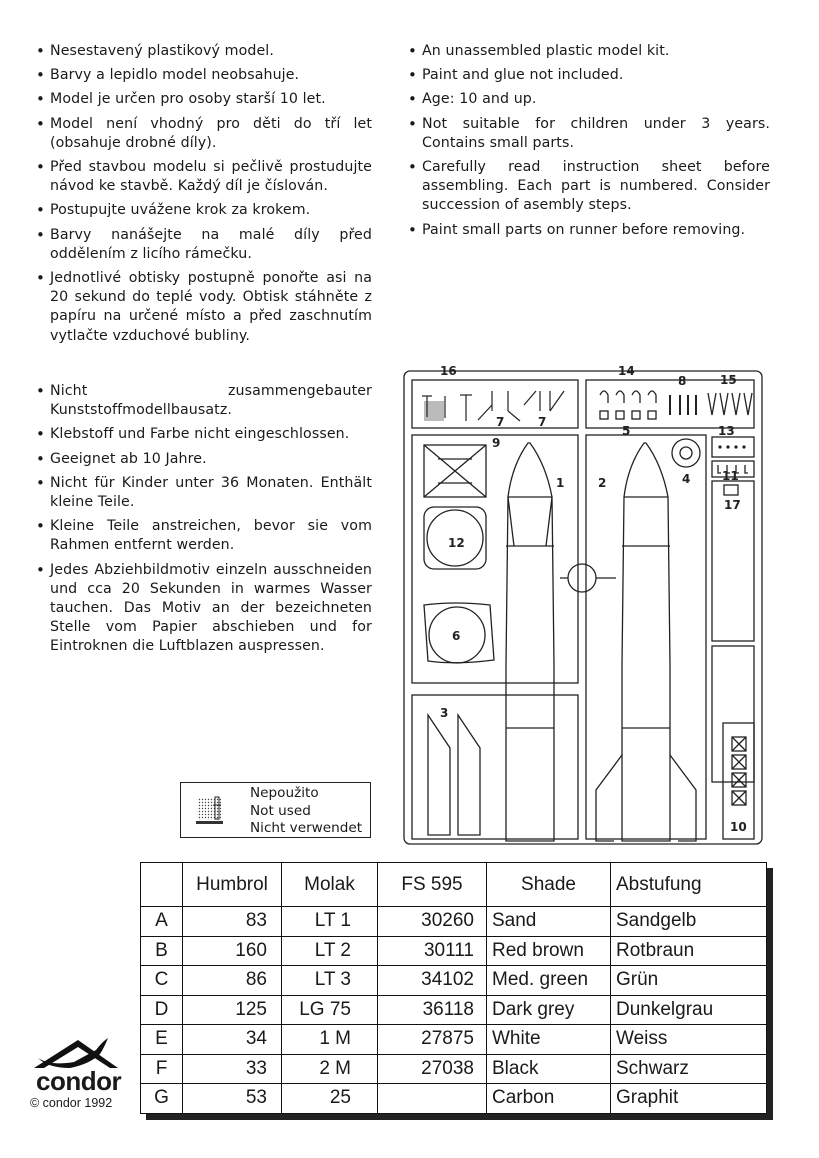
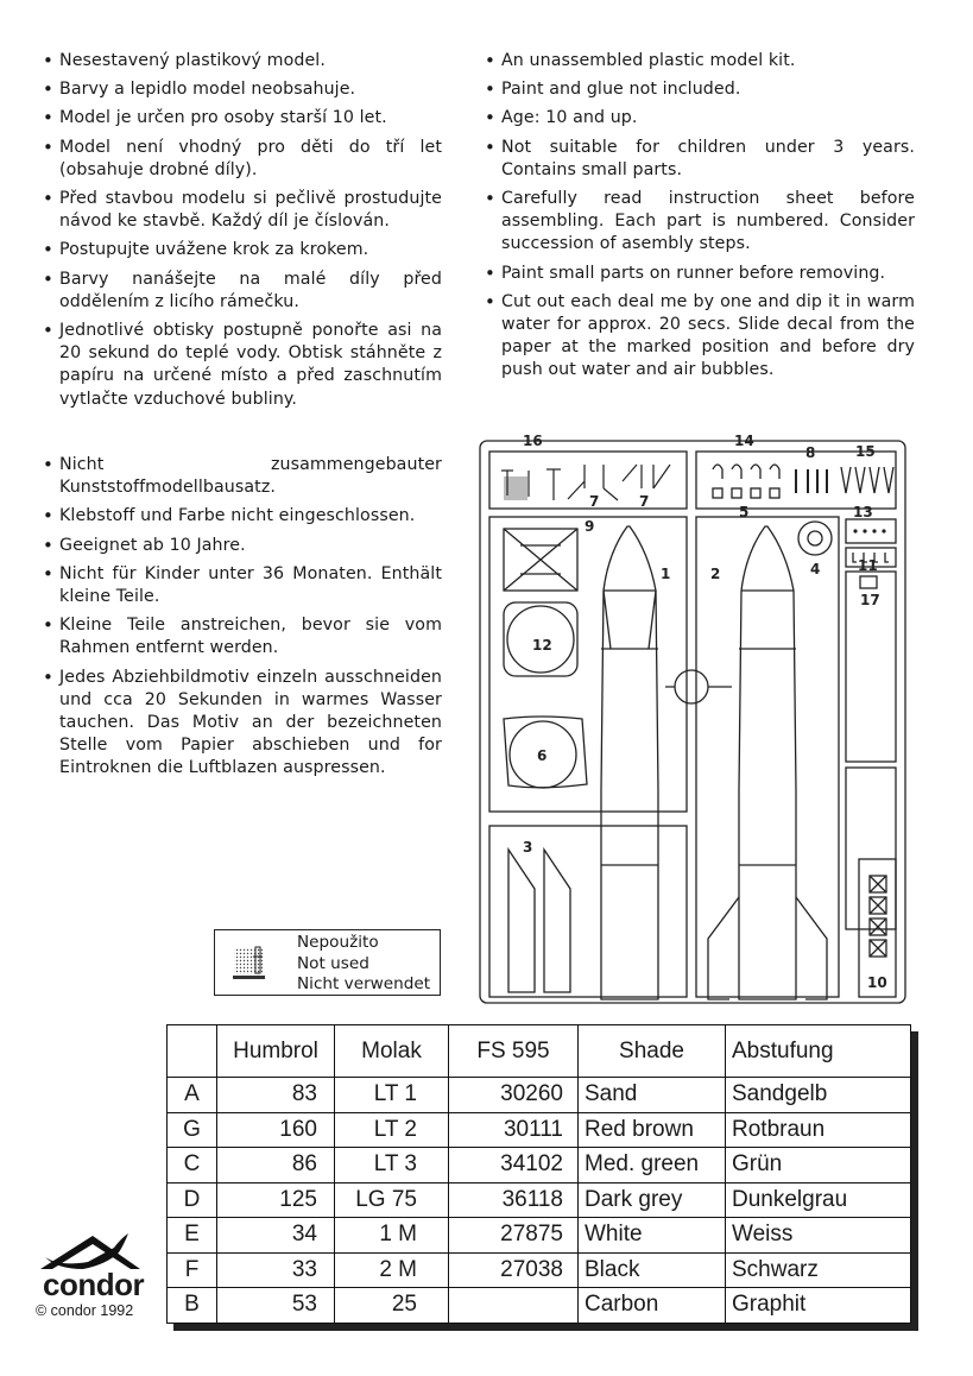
  Nesestavený plastikový model.
  Barvy a lepidlo model neobsahuje.
  Model je určen pro osoby starší 10 let.
  Model není vhodný pro děti do tří let (obsahuje drobné díly).
  Před stavbou modelu si pečlivě prostudujte návod ke stavbě. Každý díl je číslován.
  Postupujte uvážene krok za krokem.
  Barvy nanášejte na malé díly před oddělením z licího rámečku.
  Jednotlivé obtisky postupně ponořte asi na 20 sekund do teplé vody. Obtisk stáhněte z papíru na určené místo a před zaschnutím vytlačte vzduchové bubliny.
  An unassembled plastic model kit.
  Paint and glue not included.
  Age: 10 and up.
  Not suitable for children under 3 years. Contains small parts.
  Carefully read instruction sheet before assembling. Each part is numbered. Consider succession of asembly steps.
  Paint small parts on runner before removing.
+ Cut out each deal me by one and dip it in warm water for approx. 20 secs. Slide decal from the paper at the marked position and before dry push out water and air bubbles.
  Nicht zusammengebauter Kunststoffmodellbausatz.
  Klebstoff und Farbe nicht eingeschlossen.
  Geeignet ab 10 Jahre.
  Nicht für Kinder unter 36 Monaten. Enthält kleine Teile.
  Kleine Teile anstreichen, bevor sie vom Rahmen entfernt werden.
  Jedes Abziehbildmotiv einzeln ausschneiden und cca 20 Sekunden in warmes Wasser tauchen. Das Motiv an der bezeichneten Stelle vom Papier abschieben und for Eintroknen die Luftblazen auspressen.
  Nepoužito
  Not used
  Nicht verwendet
  16
  14
  8
  15
  7
  7
  5
  13
  9
  1
  2
  4
  11
  17
  12
  6
  3
  10
  	Humbrol	Molak	FS 595	Shade	Abstufung
  A	83	LT 1	30260	Sand	Sandgelb
- B	160	LT 2	30111	Red brown	Rotbraun
+ G	160	LT 2	30111	Red brown	Rotbraun
  C	86	LT 3	34102	Med. green	Grün
  D	125	LG 75	36118	Dark grey	Dunkelgrau
  E	34	1 M	27875	White	Weiss
  F	33	2 M	27038	Black	Schwarz
- G	53	25		Carbon	Graphit
+ B	53	25		Carbon	Graphit
  condor
  © condor 1992
